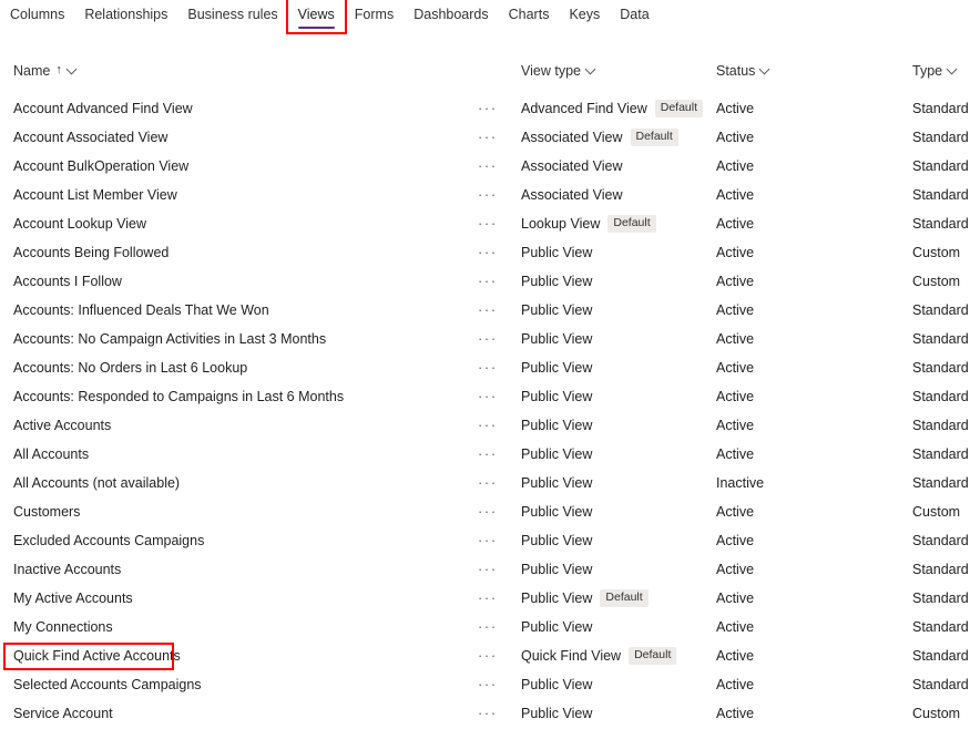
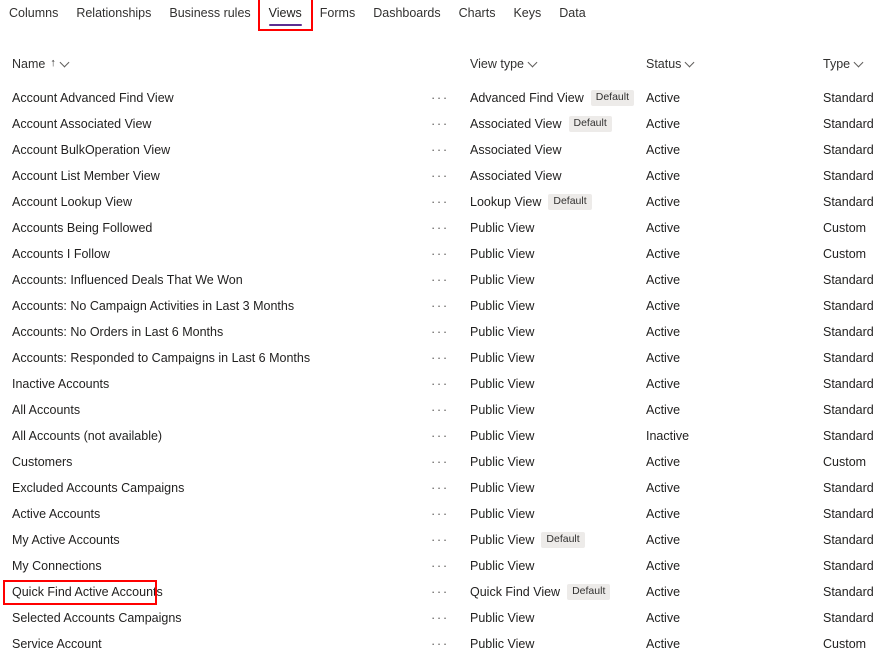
  Columns
  Relationships
  Business rules
  Views
  Forms
  Dashboards
  Charts
  Keys
  Data
  Name
  ↑
  View type
  Status
  Type
  Account Advanced Find View
  ···
  Advanced Find View
  Default
  Active
  Standard
  Account Associated View
  ···
  Associated View
  Default
  Active
  Standard
  Account BulkOperation View
  ···
  Associated View
  Active
  Standard
  Account List Member View
  ···
  Associated View
  Active
  Standard
  Account Lookup View
  ···
  Lookup View
  Default
  Active
  Standard
  Accounts Being Followed
  ···
  Public View
  Active
  Custom
  Accounts I Follow
  ···
  Public View
  Active
  Custom
  Accounts: Influenced Deals That We Won
  ···
  Public View
  Active
  Standard
  Accounts: No Campaign Activities in Last 3 Months
  ···
  Public View
  Active
  Standard
- Accounts: No Orders in Last 6 Lookup
+ Accounts: No Orders in Last 6 Months
  ···
  Public View
  Active
  Standard
  Accounts: Responded to Campaigns in Last 6 Months
  ···
  Public View
  Active
  Standard
- Active Accounts
+ Inactive Accounts
  ···
  Public View
  Active
  Standard
  All Accounts
  ···
  Public View
  Active
  Standard
  All Accounts (not available)
  ···
  Public View
  Inactive
  Standard
  Customers
  ···
  Public View
  Active
  Custom
  Excluded Accounts Campaigns
  ···
  Public View
  Active
  Standard
- Inactive Accounts
+ Active Accounts
  ···
  Public View
  Active
  Standard
  My Active Accounts
  ···
  Public View
  Default
  Active
  Standard
  My Connections
  ···
  Public View
  Active
  Standard
  Quick Find Active Accounts
  ···
  Quick Find View
  Default
  Active
  Standard
  Selected Accounts Campaigns
  ···
  Public View
  Active
  Standard
  Service Account
  ···
  Public View
  Active
  Custom
